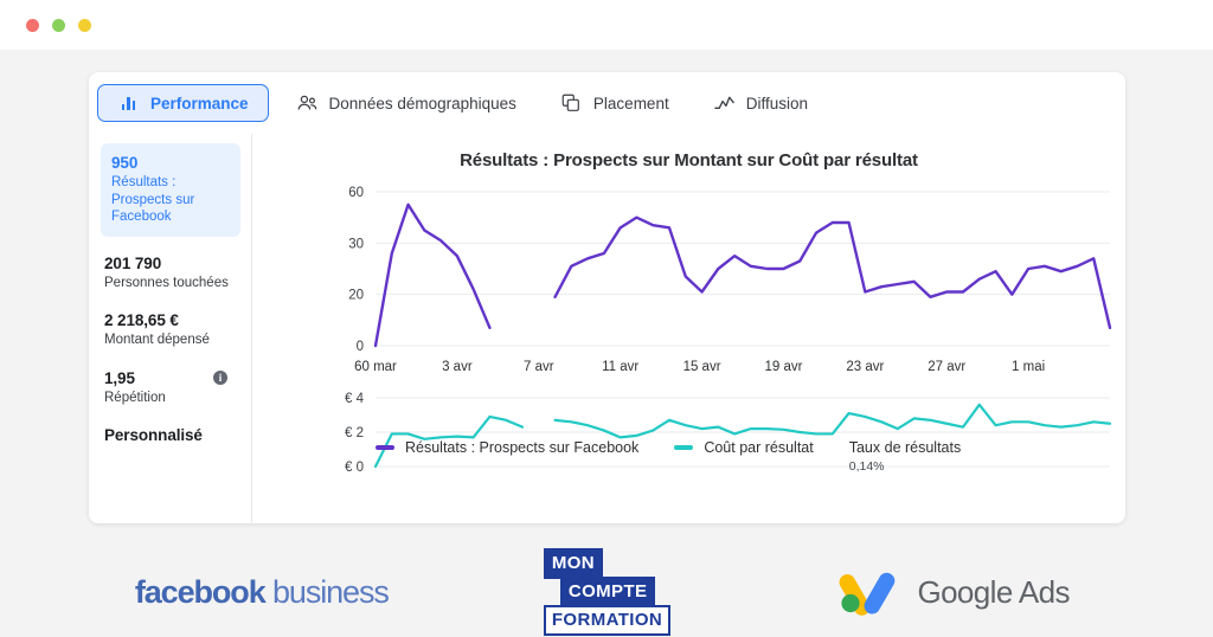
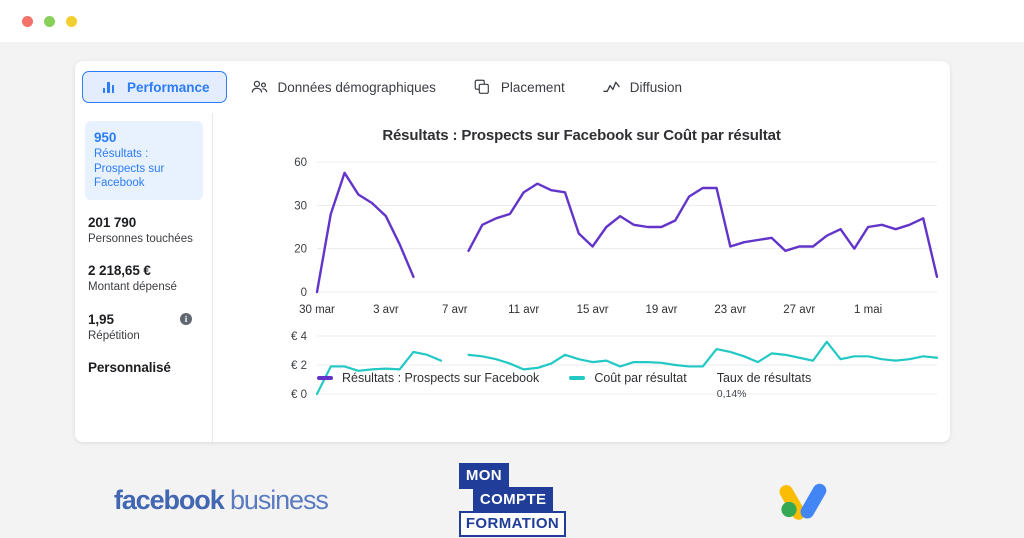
  Performance
  Données démographiques
  Placement
  Diffusion
  950
  Résultats : Prospects sur Facebook
  201 790
  Personnes touchées
  2 218,65 €
  Montant dépensé
  1,95
  Répétition
  i
  Personnalisé
- Résultats : Prospects sur Montant sur Coût par résultat
+ Résultats : Prospects sur Facebook sur Coût par résultat
  0
  20
  30
  60
  € 0
  € 2
  € 4
- 60 mar
+ 30 mar
  3 avr
  7 avr
  11 avr
  15 avr
  19 avr
  23 avr
  27 avr
  1 mai
  Résultats : Prospects sur Facebook
  Coût par résultat
  Taux de résultats
  0,14%
  facebook business
  MON
  COMPTE
  FORMATION
- Google Ads
